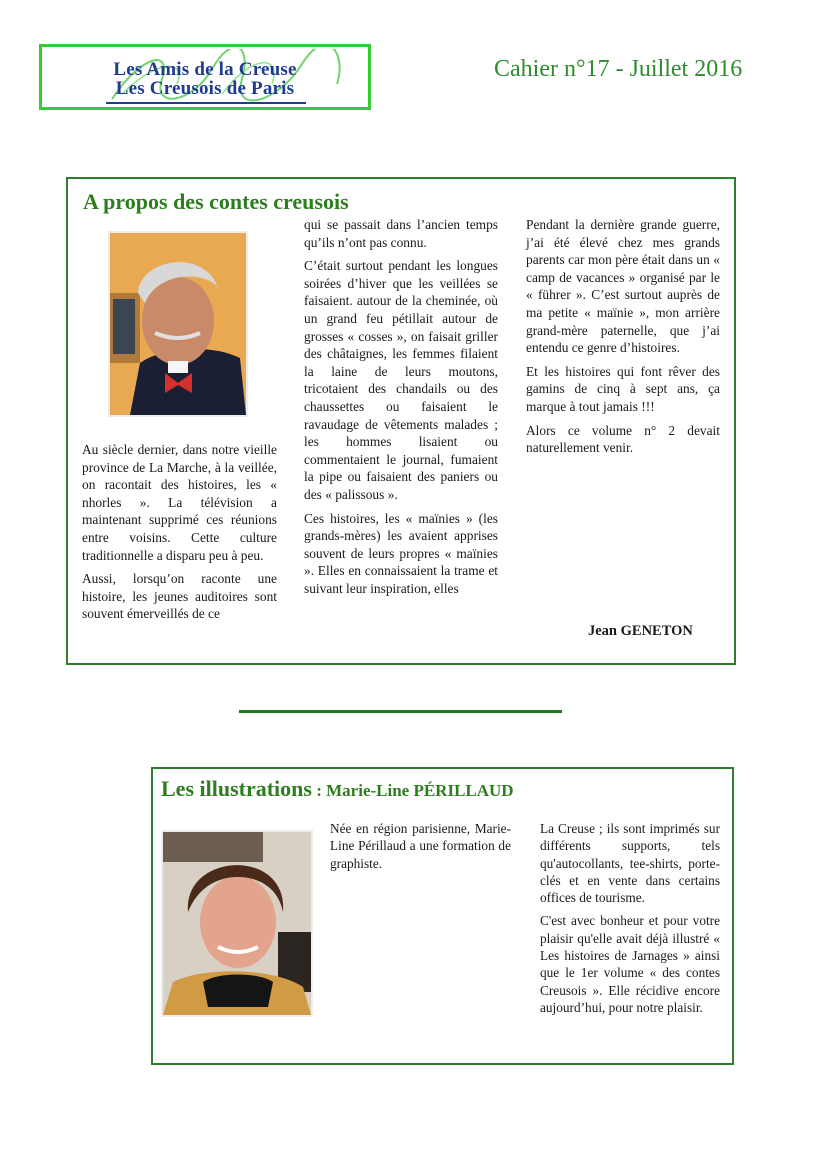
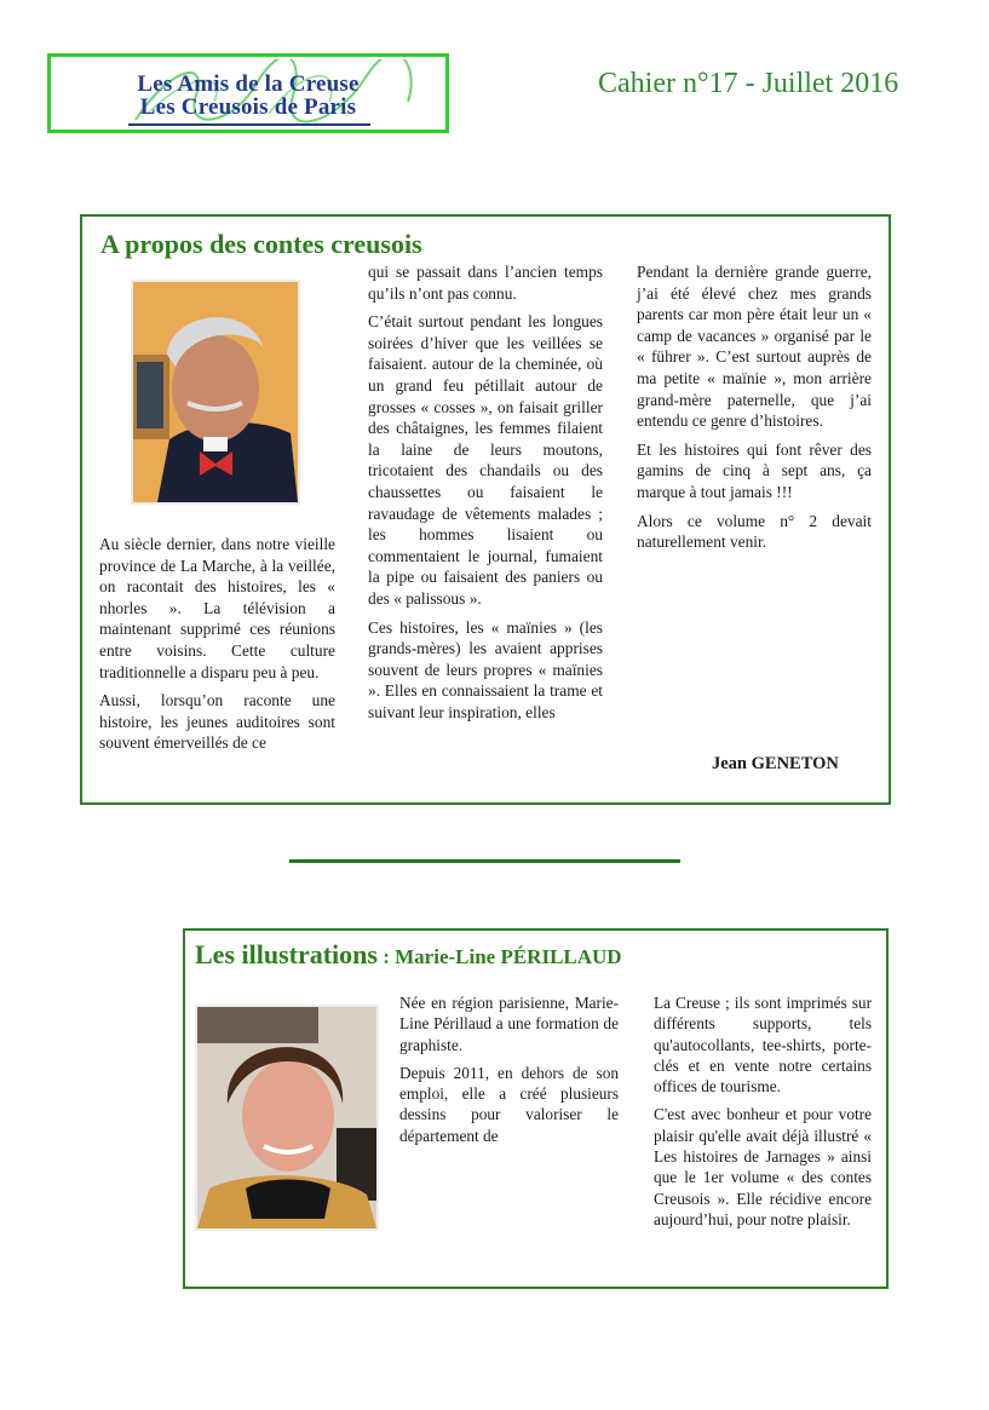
  Les Amis de la Creuse
  Les Creusois de Paris
  Cahier n°17 - Juillet 2016
  A propos des contes creusois
  Au siècle dernier, dans notre vieille province de La Marche, à la veillée, on racontait des histoires, les « nhorles ». La télévision a maintenant supprimé ces réunions entre voisins. Cette culture traditionnelle a disparu peu à peu.
  Aussi, lorsqu’on raconte une histoire, les jeunes auditoires sont souvent émerveillés de ce
  qui se passait dans l’ancien temps qu’ils n’ont pas connu.
  C’était surtout pendant les longues soirées d’hiver que les veillées se faisaient. autour de la cheminée, où un grand feu pétillait autour de grosses « cosses », on faisait griller des châtaignes, les femmes filaient la laine de leurs moutons, tricotaient des chandails ou des chaussettes ou faisaient le ravaudage de vêtements malades ; les hommes lisaient ou commentaient le journal, fumaient la pipe ou faisaient des paniers ou des « palissous ».
  Ces histoires, les « maïnies » (les grands-mères) les avaient apprises souvent de leurs propres « maïnies ». Elles en connaissaient la trame et suivant leur inspiration, elles
- Pendant la dernière grande guerre, j’ai été élevé chez mes grands parents car mon père était dans un « camp de vacances » organisé par le « führer ». C’est surtout auprès de ma petite « maïnie », mon arrière grand-mère paternelle, que j’ai entendu ce genre d’histoires.
+ Pendant la dernière grande guerre, j’ai été élevé chez mes grands parents car mon père était leur un « camp de vacances » organisé par le « führer ». C’est surtout auprès de ma petite « maïnie », mon arrière grand-mère paternelle, que j’ai entendu ce genre d’histoires.
  Et les histoires qui font rêver des gamins de cinq à sept ans, ça marque à tout jamais !!!
  Alors ce volume n° 2 devait naturellement venir.
  Jean GENETON
  Les illustrations : Marie-Line PÉRILLAUD
  Née en région parisienne, Marie-Line Périllaud a une formation de graphiste.
+ Depuis 2011, en dehors de son emploi, elle a créé plusieurs dessins pour valoriser le département de
- La Creuse ; ils sont imprimés sur différents supports, tels qu'autocollants, tee-shirts, porte-clés et en vente dans certains offices de tourisme.
+ La Creuse ; ils sont imprimés sur différents supports, tels qu'autocollants, tee-shirts, porte-clés et en vente notre certains offices de tourisme.
  C'est avec bonheur et pour votre plaisir qu'elle avait déjà illustré « Les histoires de Jarnages » ainsi que le 1er volume « des contes Creusois ». Elle récidive encore aujourd’hui, pour notre plaisir.
